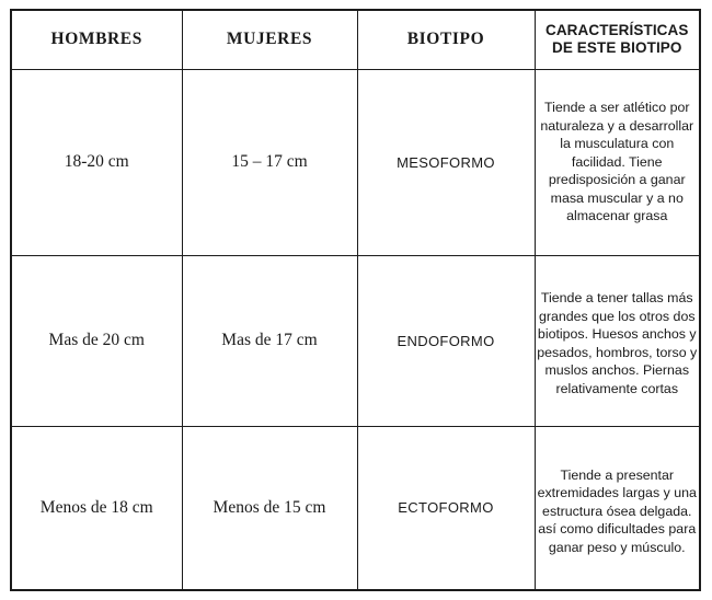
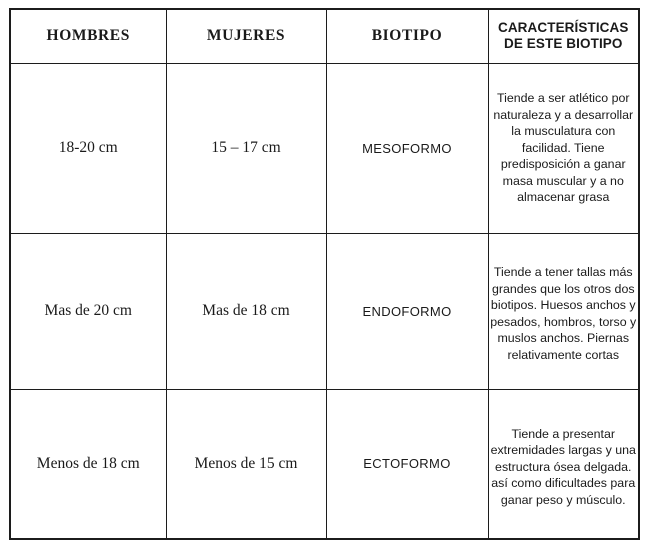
  HOMBRES	MUJERES	BIOTIPO	CARACTERÍSTICAS DE ESTE BIOTIPO
  18-20 cm	15 – 17 cm	MESOFORMO	Tiende a ser atlético por naturaleza y a desarrollar la musculatura con facilidad. Tiene predisposición a ganar masa muscular y a no almacenar grasa
- Mas de 20 cm	Mas de 17 cm	ENDOFORMO	Tiende a tener tallas más grandes que los otros dos biotipos. Huesos anchos y pesados, hombros, torso y muslos anchos. Piernas relativamente cortas
+ Mas de 20 cm	Mas de 18 cm	ENDOFORMO	Tiende a tener tallas más grandes que los otros dos biotipos. Huesos anchos y pesados, hombros, torso y muslos anchos. Piernas relativamente cortas
  Menos de 18 cm	Menos de 15 cm	ECTOFORMO	Tiende a presentar extremidades largas y una estructura ósea delgada. así como dificultades para ganar peso y músculo.
